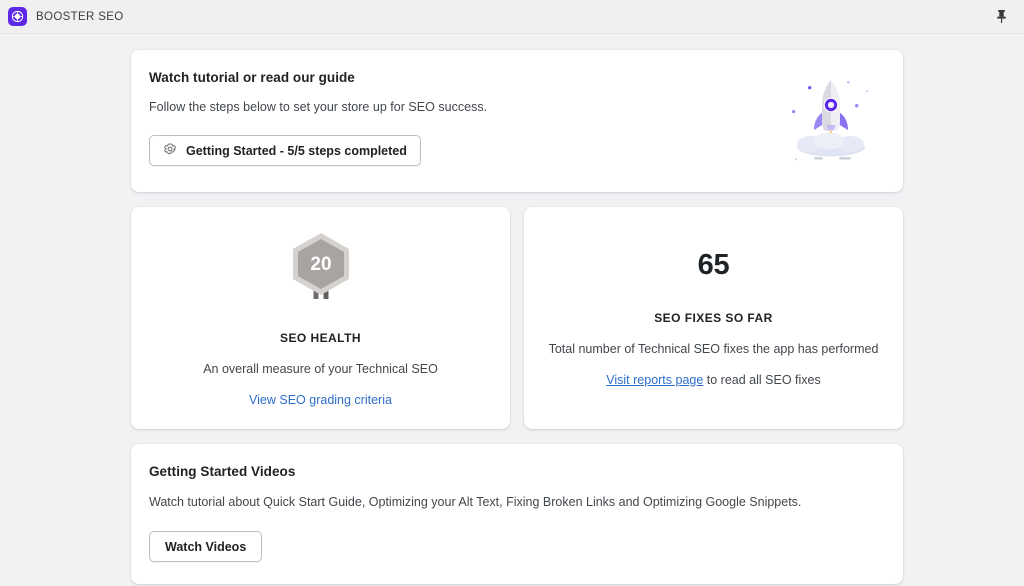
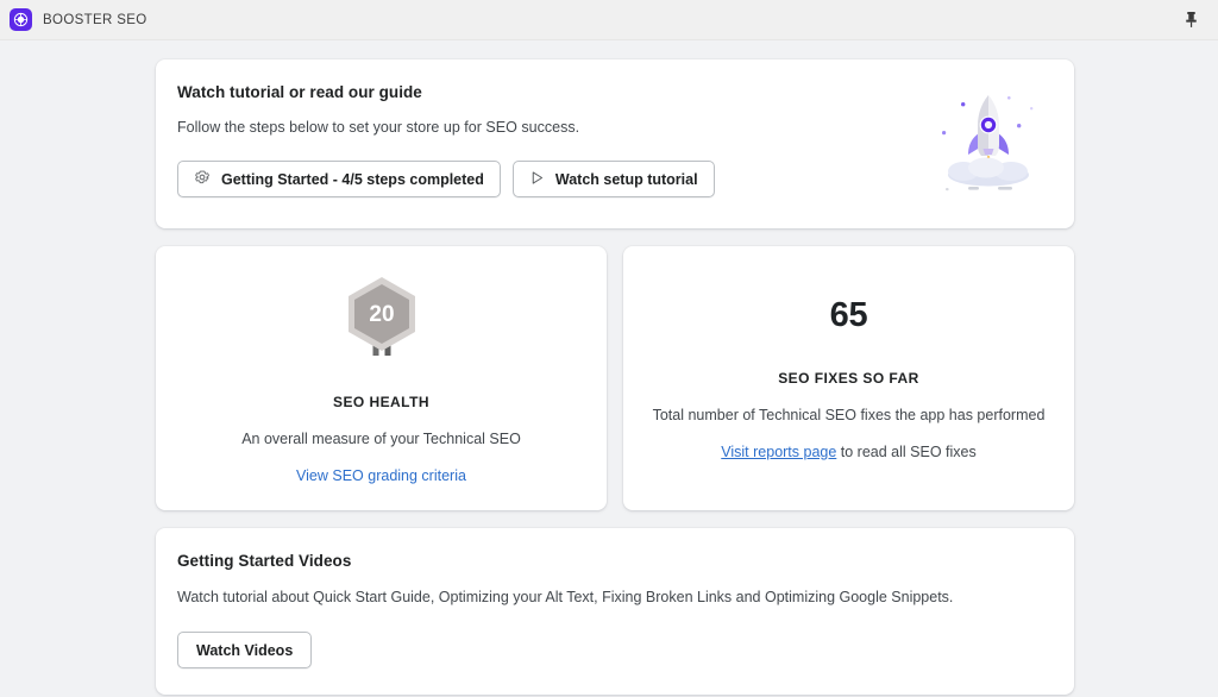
  BOOSTER SEO
  Watch tutorial or read our guide
  Follow the steps below to set your store up for SEO success.
- Getting Started - 5/5 steps completed
+ Getting Started - 4/5 steps completed
+ Watch setup tutorial
  20
  SEO HEALTH
  An overall measure of your Technical SEO
  View SEO grading criteria
  65
  SEO FIXES SO FAR
  Total number of Technical SEO fixes the app has performed
  Visit reports page to read all SEO fixes
  Getting Started Videos
  Watch tutorial about Quick Start Guide, Optimizing your Alt Text, Fixing Broken Links and Optimizing Google Snippets.
  Watch Videos
